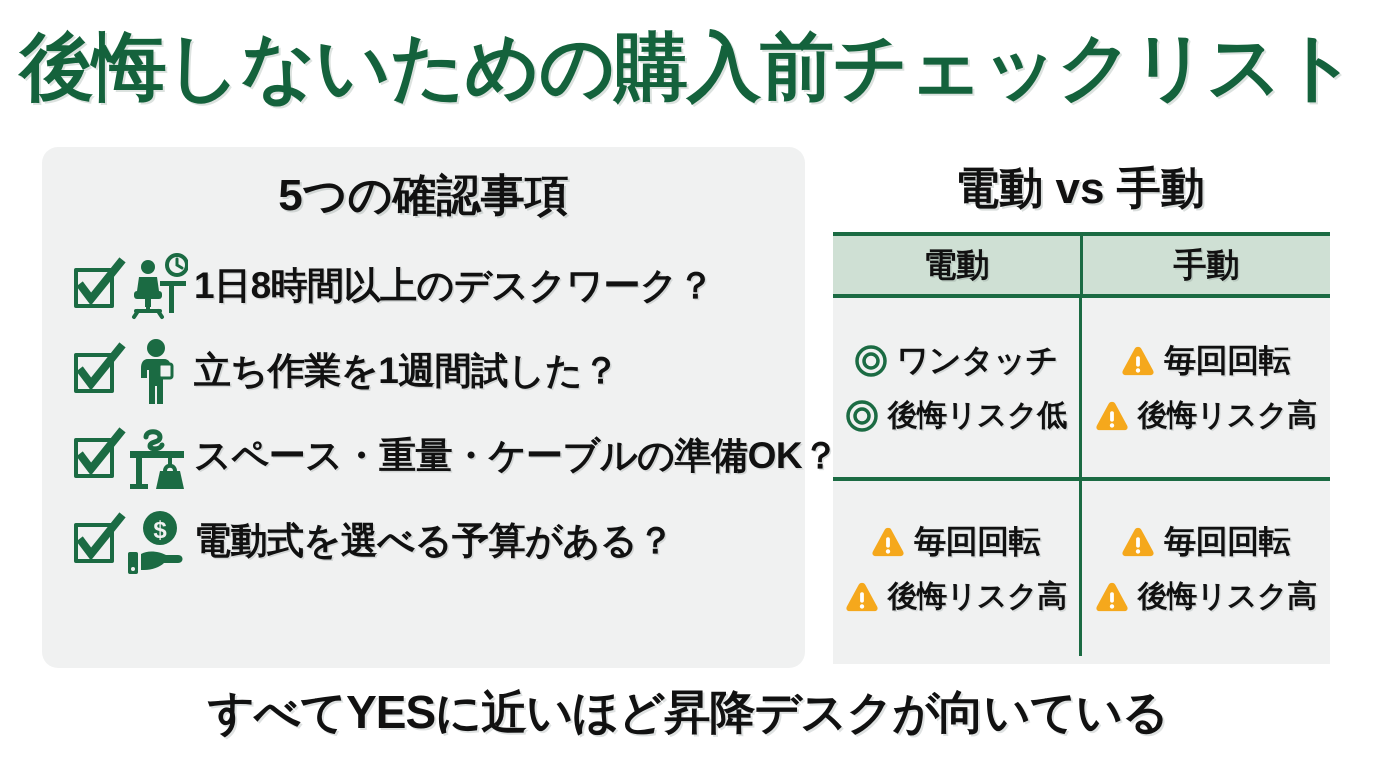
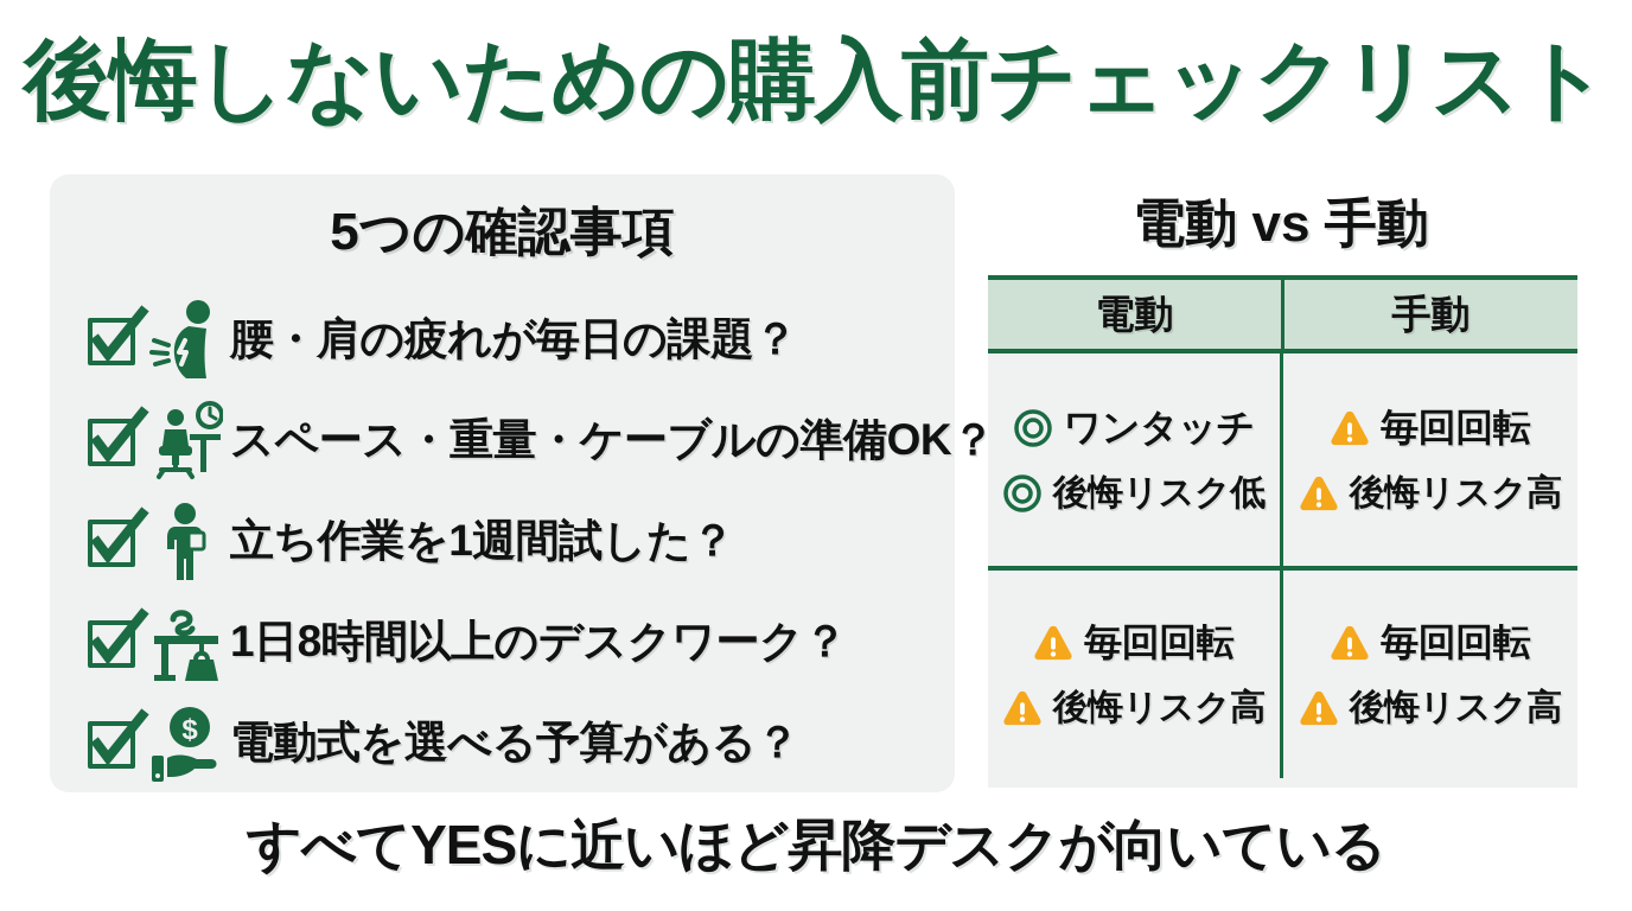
  後悔しないための購入前チェックリスト
  5つの確認事項
+ 腰・肩の疲れが毎日の課題？
- 1日8時間以上のデスクワーク？
+ スペース・重量・ケーブルの準備OK？
  立ち作業を1週間試した？
- スペース・重量・ケーブルの準備OK？
+ 1日8時間以上のデスクワーク？
  $
  電動式を選べる予算がある？
  電動 vs 手動
  電動
  手動
  ワンタッチ
  後悔リスク低
  毎回回転
  後悔リスク高
  毎回回転
  後悔リスク高
  毎回回転
  後悔リスク高
  すべてYESに近いほど昇降デスクが向いている
